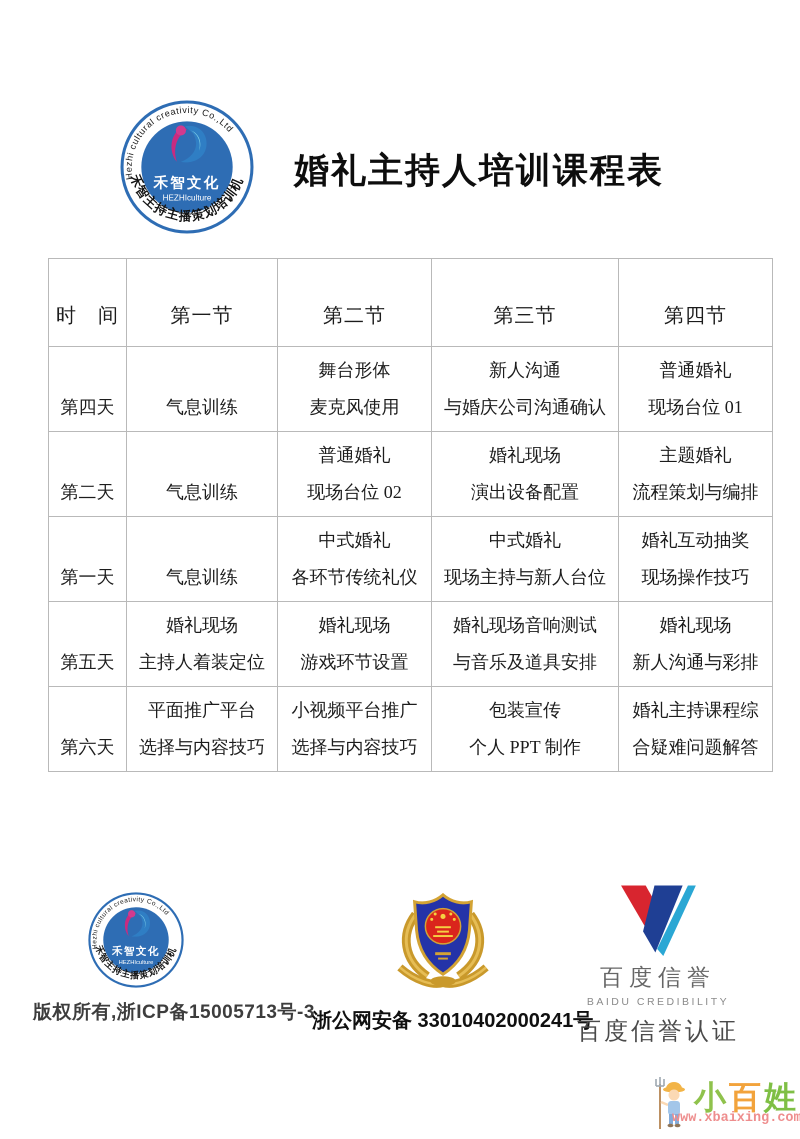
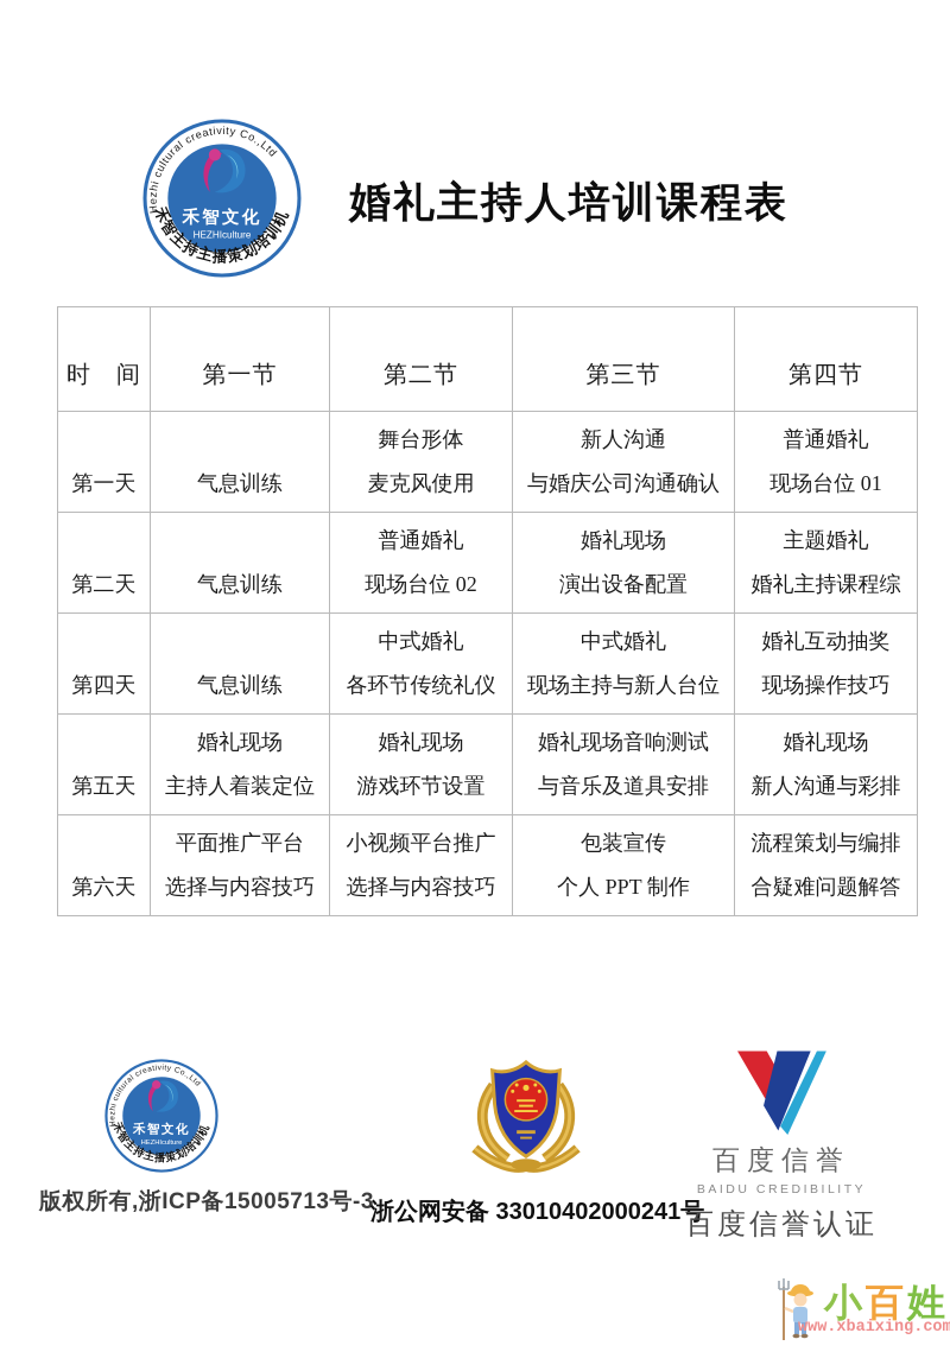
  婚礼主持人培训课程表
  时 间	第一节	第二节	第三节	第四节
- 第四天	气息训练	舞台形体麦克风使用	新人沟通与婚庆公司沟通确认	普通婚礼现场台位 01
+ 第一天	气息训练	舞台形体麦克风使用	新人沟通与婚庆公司沟通确认	普通婚礼现场台位 01
- 第二天	气息训练	普通婚礼现场台位 02	婚礼现场演出设备配置	主题婚礼流程策划与编排
+ 第二天	气息训练	普通婚礼现场台位 02	婚礼现场演出设备配置	主题婚礼婚礼主持课程综
- 第一天	气息训练	中式婚礼各环节传统礼仪	中式婚礼现场主持与新人台位	婚礼互动抽奖现场操作技巧
+ 第四天	气息训练	中式婚礼各环节传统礼仪	中式婚礼现场主持与新人台位	婚礼互动抽奖现场操作技巧
  第五天	婚礼现场主持人着装定位	婚礼现场游戏环节设置	婚礼现场音响测试与音乐及道具安排	婚礼现场新人沟通与彩排
- 第六天	平面推广平台选择与内容技巧	小视频平台推广选择与内容技巧	包装宣传个人 PPT 制作	婚礼主持课程综合疑难问题解答
+ 第六天	平面推广平台选择与内容技巧	小视频平台推广选择与内容技巧	包装宣传个人 PPT 制作	流程策划与编排合疑难问题解答
  版权所有,浙ICP备15005713号-3
  浙公网安备 33010402000241
  百度信誉
  BAIDU CREDIBILITY
  百度信誉认证
  小百姓
  www.xbaixing.com
